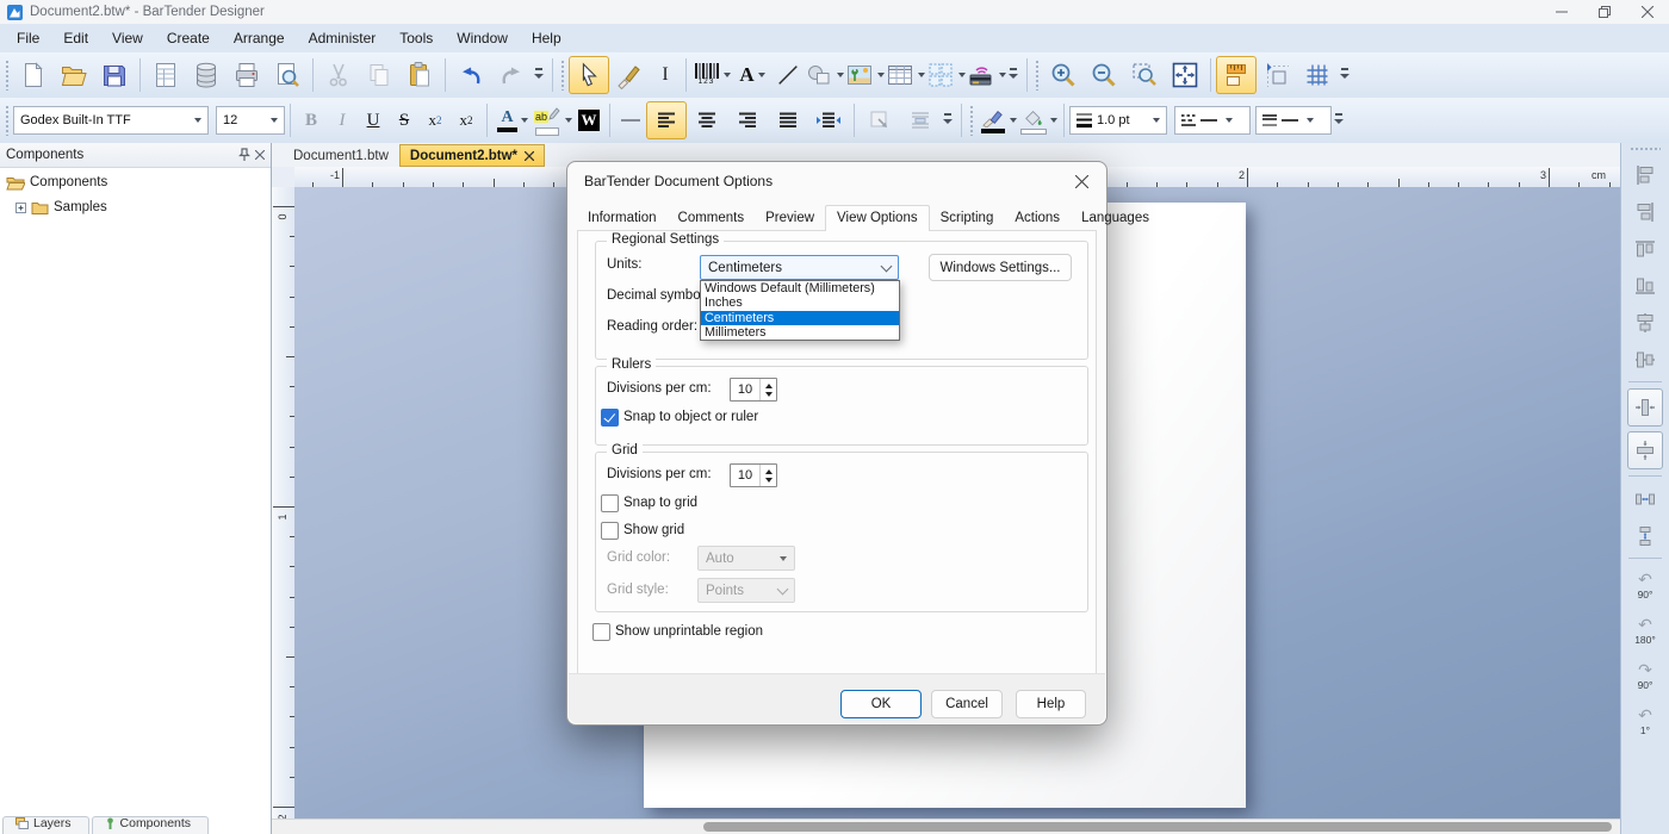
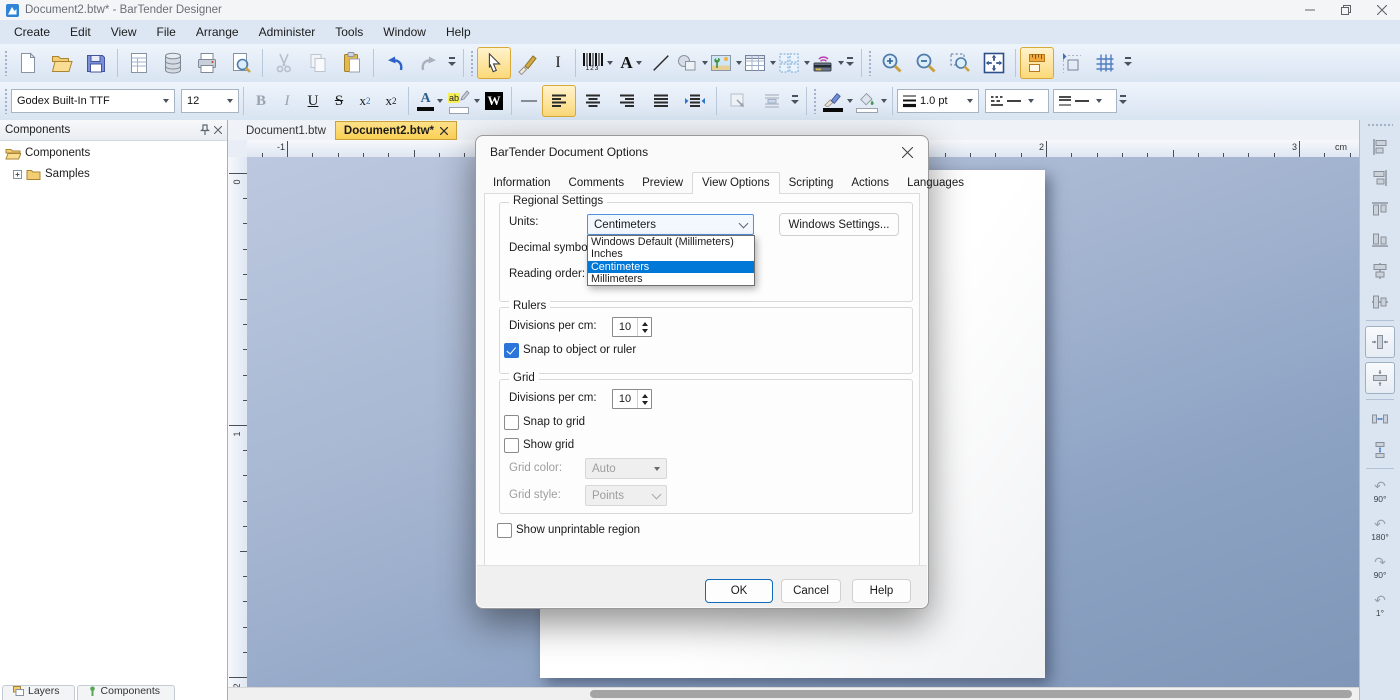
  Document2.btw* - BarTender Designer
- File
+ Create
  Edit
  View
- Create
+ File
  Arrange
  Administer
  Tools
  Window
  Help
  I
  A
  Godex Built-In TTF
  12
  B
  I
  U
  S
  x
  2
  x
  2
  A
  ab
  W
  1.0 pt
  Components
  Components
  Samples
  Layers
  Components
  Document1.btw
  Document2.btw*
  cm
  -1
  2
  3
  ↶
  90°
  ↶
  180°
  ↷
  90°
  ↶
  1°
  BarTender Document Options
  Information
  Comments
  Preview
  View Options
  Scripting
  Actions
  Languages
  Regional Settings
  Units:
  Centimeters
  Windows Settings...
  Decimal symbo
  Reading order:
  Windows Default (Millimeters)
  Inches
  Centimeters
  Millimeters
  Rulers
  Divisions per cm:
  10
  Snap to object or ruler
  Grid
  Divisions per cm:
  10
  Snap to grid
  Show grid
  Grid color:
  Auto
  Grid style:
  Points
  Show unprintable region
  OK
  Cancel
  Help
